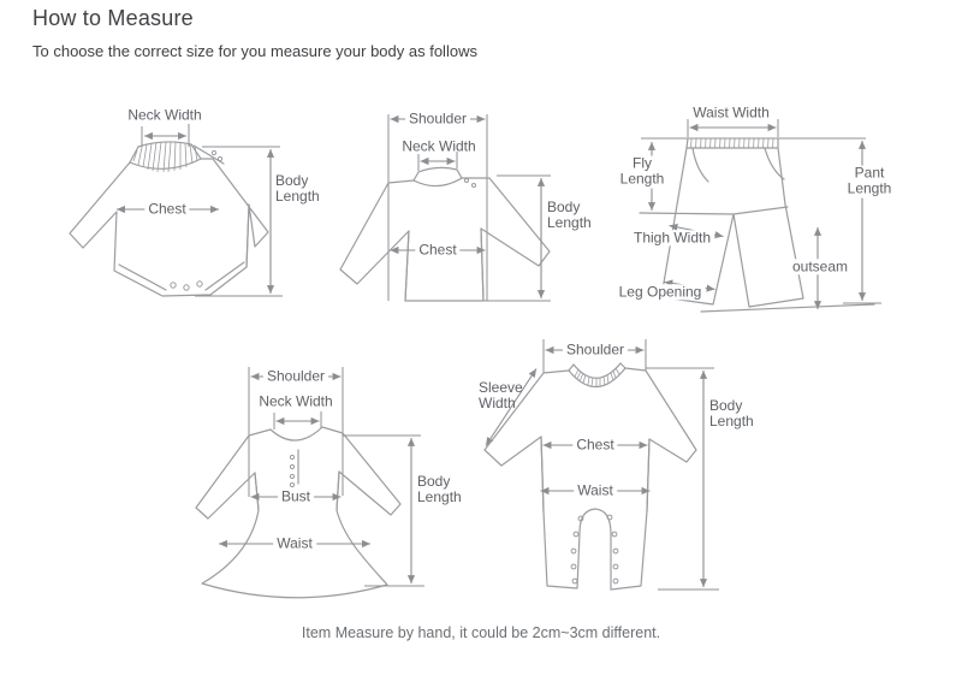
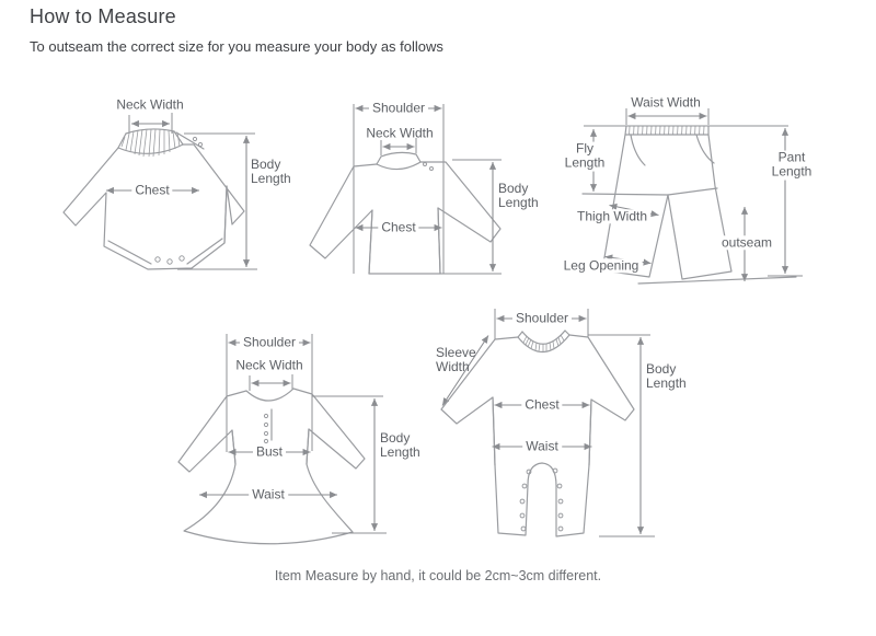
  How to Measure
- To choose the correct size for you measure your body as follows
+ To outseam the correct size for you measure your body as follows
  Neck Width
  Chest
  Body Length
  Shoulder
  Neck Width
  Chest
  Body Length
  Waist Width
  Fly Length
  Pant Length
  Thigh Width
  outseam
  Leg Opening
  Shoulder
  Neck Width
  Bust
  Waist
  Body Length
  Shoulder
  Sleeve Width
  Chest
  Waist
  Body Length
  Item Measure by hand, it could be 2cm~3cm different.
